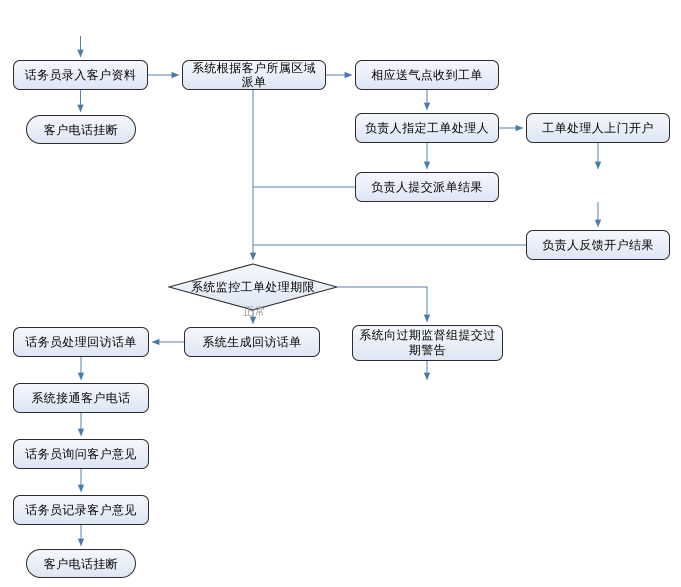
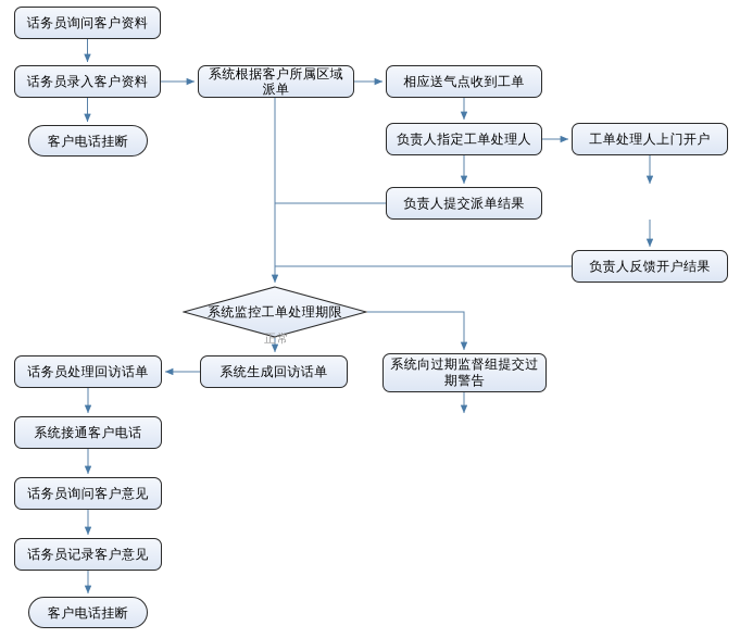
+ 话务员询问客户资料
  话务员录入客户资料
  客户电话挂断
  系统根据客户所属区域派单
  相应送气点收到工单
  负责人指定工单处理人
  工单处理人上门开户
  负责人提交派单结果
  负责人反馈开户结果
  系统监控工单处理期限
  系统生成回访话单
  话务员处理回访话单
  系统接通客户电话
  话务员询问客户意见
  话务员记录客户意见
  客户电话挂断
  系统向过期监督组提交过期警告
  正常
